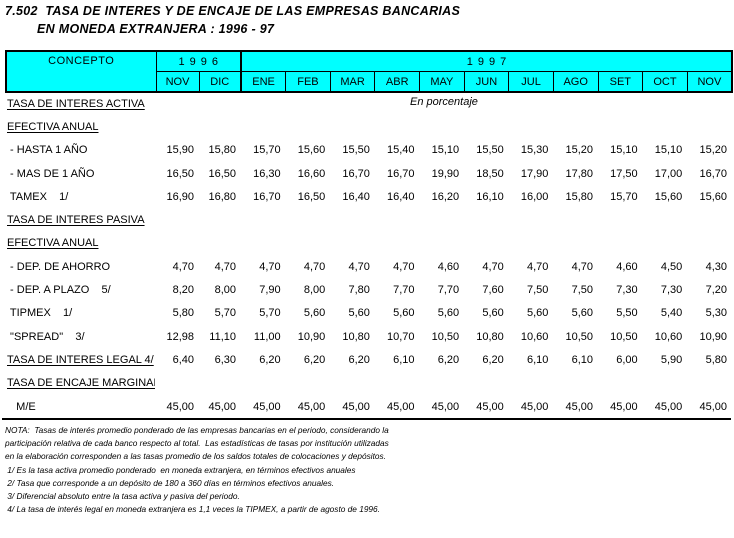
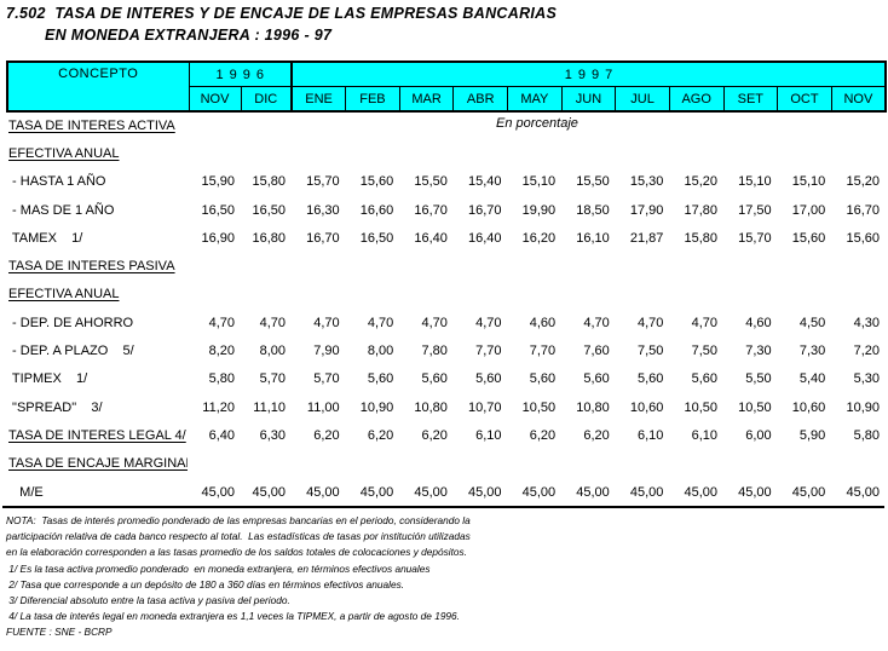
  7.502 TASA DE INTERES Y DE ENCAJE DE LAS EMPRESAS BANCARIAS
  EN MONEDA EXTRANJERA : 1996 - 97
  CONCEPTO	1996	1997
  NOV	DIC	ENE	FEB	MAR	ABR	MAY	JUN	JUL	AGO	SET	OCT	NOV
  En porcentaje
  TASA DE INTERES ACTIVA
  EFECTIVA ANUAL
  - HASTA 1 AÑO	15,90	15,80	15,70	15,60	15,50	15,40	15,10	15,50	15,30	15,20	15,10	15,10	15,20
  - MAS DE 1 AÑO	16,50	16,50	16,30	16,60	16,70	16,70	19,90	18,50	17,90	17,80	17,50	17,00	16,70
- TAMEX 1/	16,90	16,80	16,70	16,50	16,40	16,40	16,20	16,10	16,00	15,80	15,70	15,60	15,60
+ TAMEX 1/	16,90	16,80	16,70	16,50	16,40	16,40	16,20	16,10	21,87	15,80	15,70	15,60	15,60
  TASA DE INTERES PASIVA
  EFECTIVA ANUAL
  - DEP. DE AHORRO	4,70	4,70	4,70	4,70	4,70	4,70	4,60	4,70	4,70	4,70	4,60	4,50	4,30
  - DEP. A PLAZO 5/	8,20	8,00	7,90	8,00	7,80	7,70	7,70	7,60	7,50	7,50	7,30	7,30	7,20
  TIPMEX 1/	5,80	5,70	5,70	5,60	5,60	5,60	5,60	5,60	5,60	5,60	5,50	5,40	5,30
- "SPREAD" 3/	12,98	11,10	11,00	10,90	10,80	10,70	10,50	10,80	10,60	10,50	10,50	10,60	10,90
+ "SPREAD" 3/	11,20	11,10	11,00	10,90	10,80	10,70	10,50	10,80	10,60	10,50	10,50	10,60	10,90
  TASA DE INTERES LEGAL 4/	6,40	6,30	6,20	6,20	6,20	6,10	6,20	6,20	6,10	6,10	6,00	5,90	5,80
  TASA DE ENCAJE MARGINA
  M/E	45,00	45,00	45,00	45,00	45,00	45,00	45,00	45,00	45,00	45,00	45,00	45,00	45,00
  NOTA: Tasas de interés promedio ponderado de las empresas bancarias en el periodo, considerando la
  participación relativa de cada banco respecto al total. Las estadísticas de tasas por institución utilizadas
  en la elaboración corresponden a las tasas promedio de los saldos totales de colocaciones y depósitos.
  1/ Es la tasa activa promedio ponderado en moneda extranjera, en términos efectivos anuales
  2/ Tasa que corresponde a un depósito de 180 a 360 días en términos efectivos anuales.
  3/ Diferencial absoluto entre la tasa activa y pasiva del periodo.
  4/ La tasa de interés legal en moneda extranjera es 1,1 veces la TIPMEX, a partir de agosto de 1996.
+ FUENTE : SNE - BCRP
